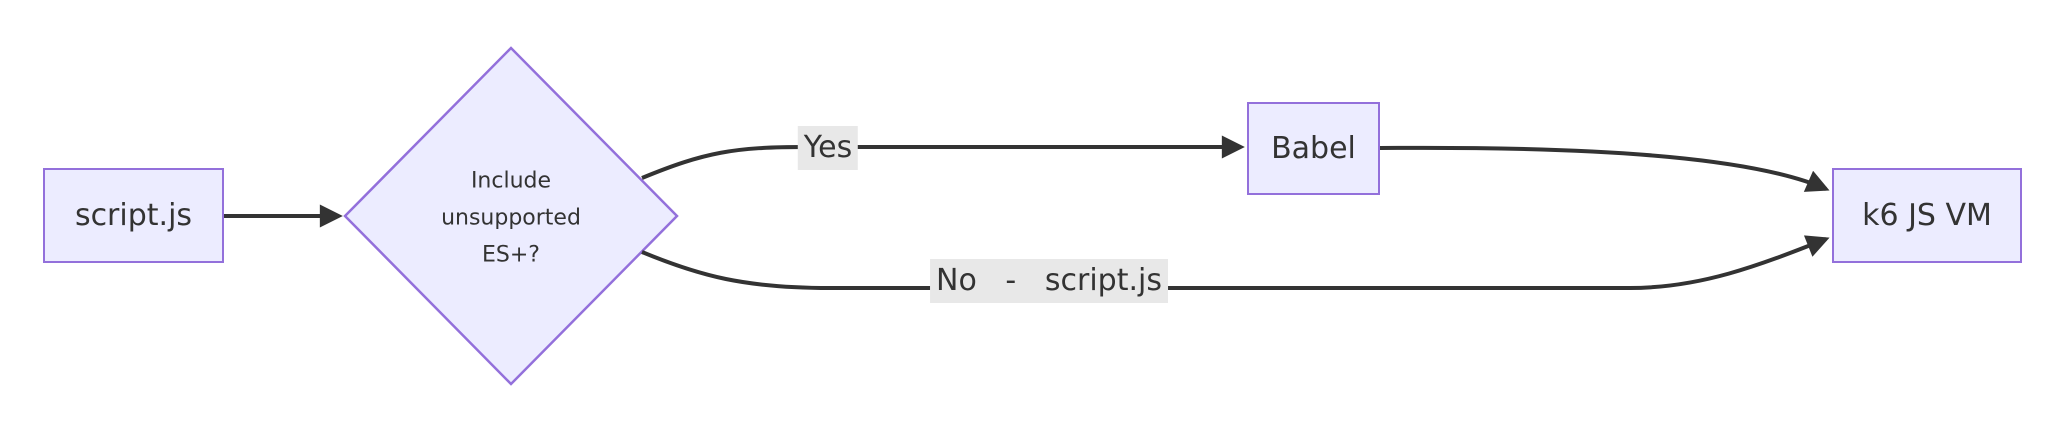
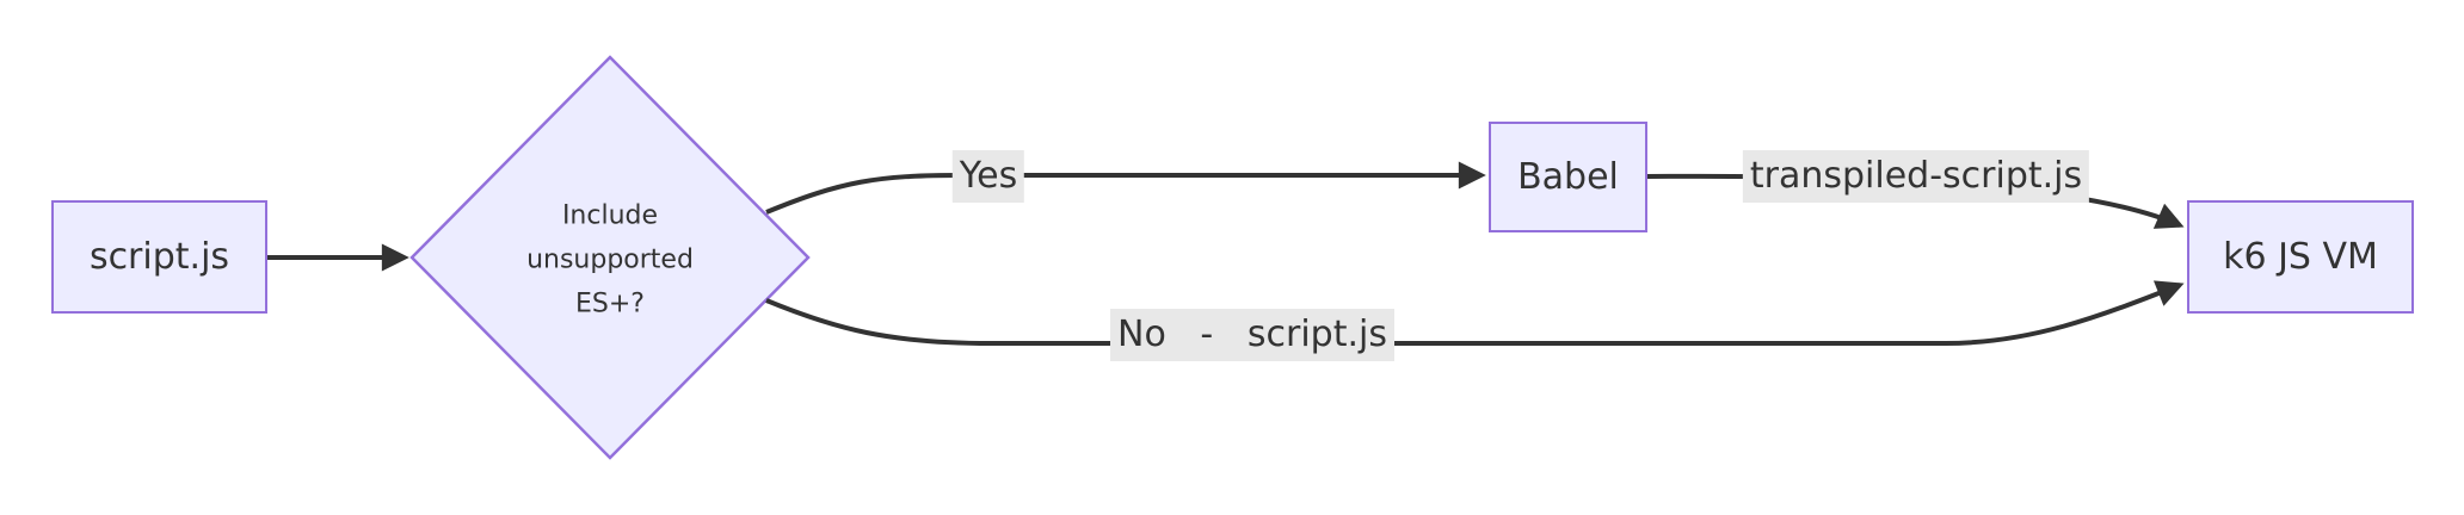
  script.js
  Include
  unsupported
  ES+?
  Babel
  k6 JS VM
  Yes
+ transpiled-script.js
  No - script.js
